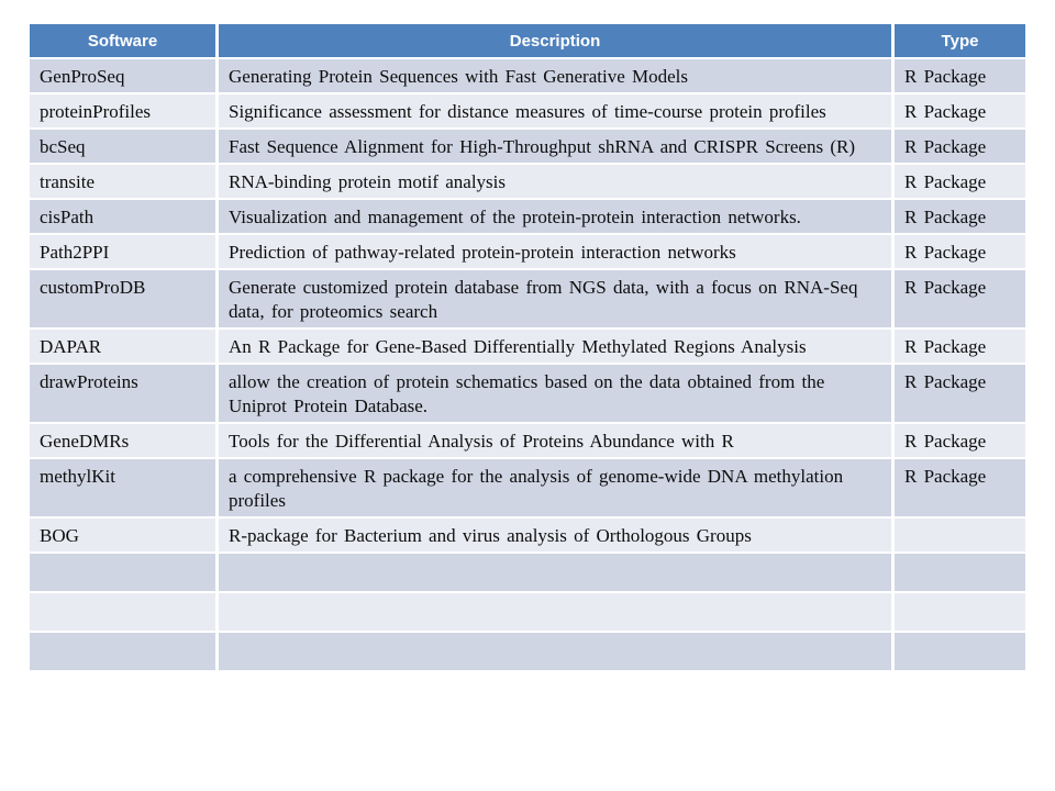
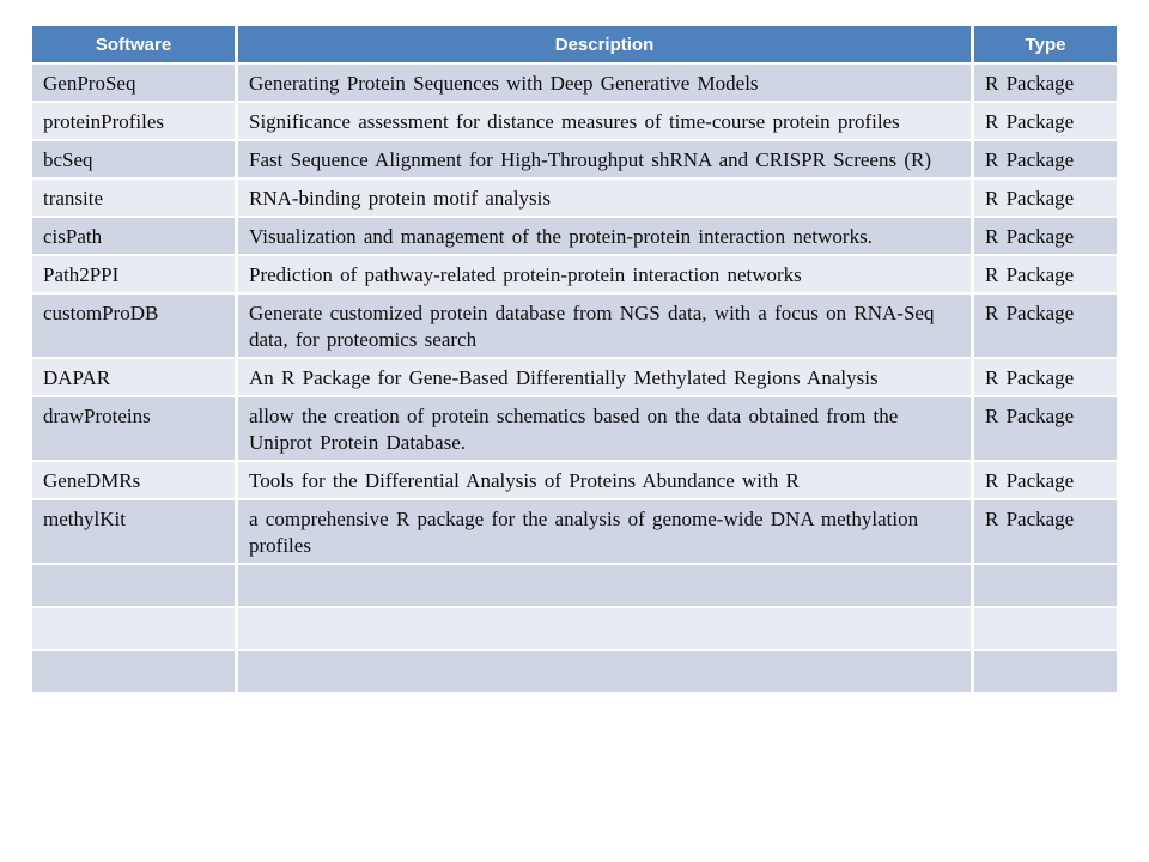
  Software	Description	Type
- GenProSeq	Generating Protein Sequences with Fast Generative Models	R Package
+ GenProSeq	Generating Protein Sequences with Deep Generative Models	R Package
  proteinProfiles	Significance assessment for distance measures of time-course protein profiles	R Package
  bcSeq	Fast Sequence Alignment for High-Throughput shRNA and CRISPR Screens (R)	R Package
  transite	RNA-binding protein motif analysis	R Package
  cisPath	Visualization and management of the protein-protein interaction networks.	R Package
  Path2PPI	Prediction of pathway-related protein-protein interaction networks	R Package
  customProDB	Generate customized protein database from NGS data, with a focus on RNA-Seq data, for proteomics search	R Package
  DAPAR	An R Package for Gene-Based Differentially Methylated Regions Analysis	R Package
  drawProteins	allow the creation of protein schematics based on the data obtained from the Uniprot Protein Database.	R Package
  GeneDMRs	Tools for the Differential Analysis of Proteins Abundance with R	R Package
  methylKit	a comprehensive R package for the analysis of genome-wide DNA methylation profiles	R Package
- BOG	R-package for Bacterium and virus analysis of Orthologous Groups
